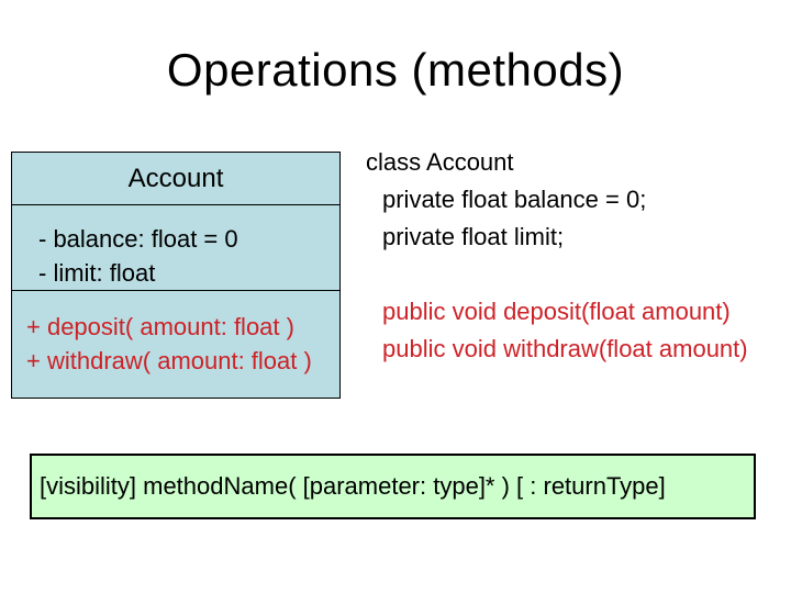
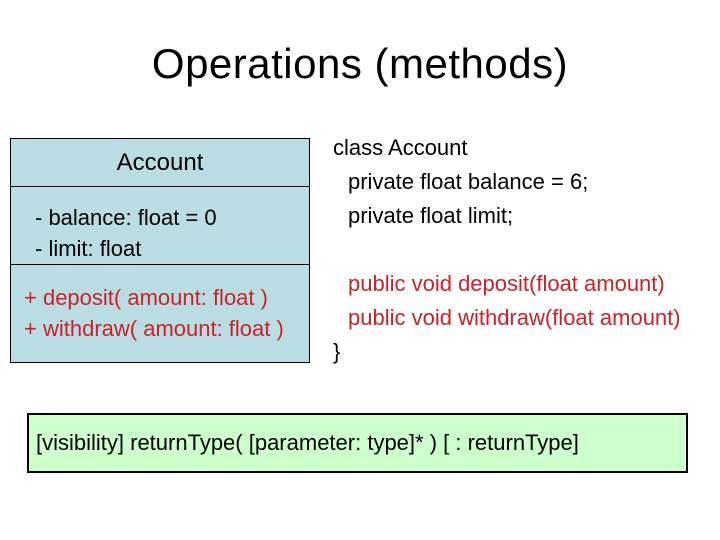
  Operations (methods)
  Account
  - balance: float = 0
  - limit: float
  + deposit( amount: float )
  + withdraw( amount: float )
  class Account
- private float balance = 0;
+ private float balance = 6;
  private float limit;
  public void deposit(float amount)
  public void withdraw(float amount)
+ }
- [visibility] methodName( [parameter: type]* ) [ : returnType]
+ [visibility] returnType( [parameter: type]* ) [ : returnType]
